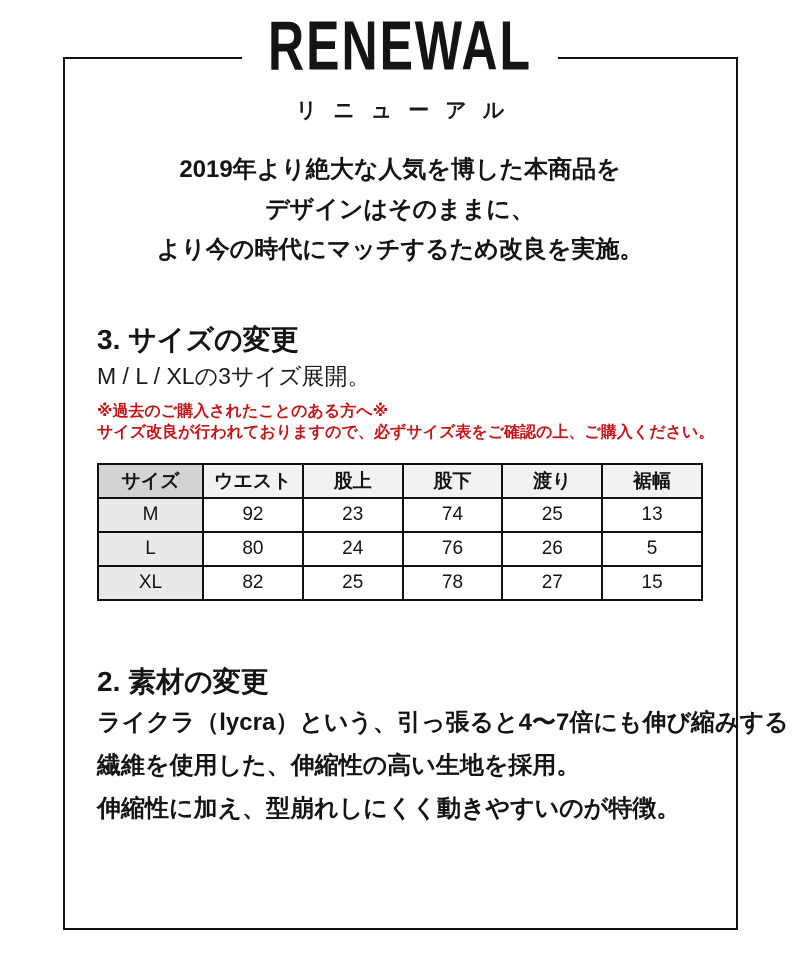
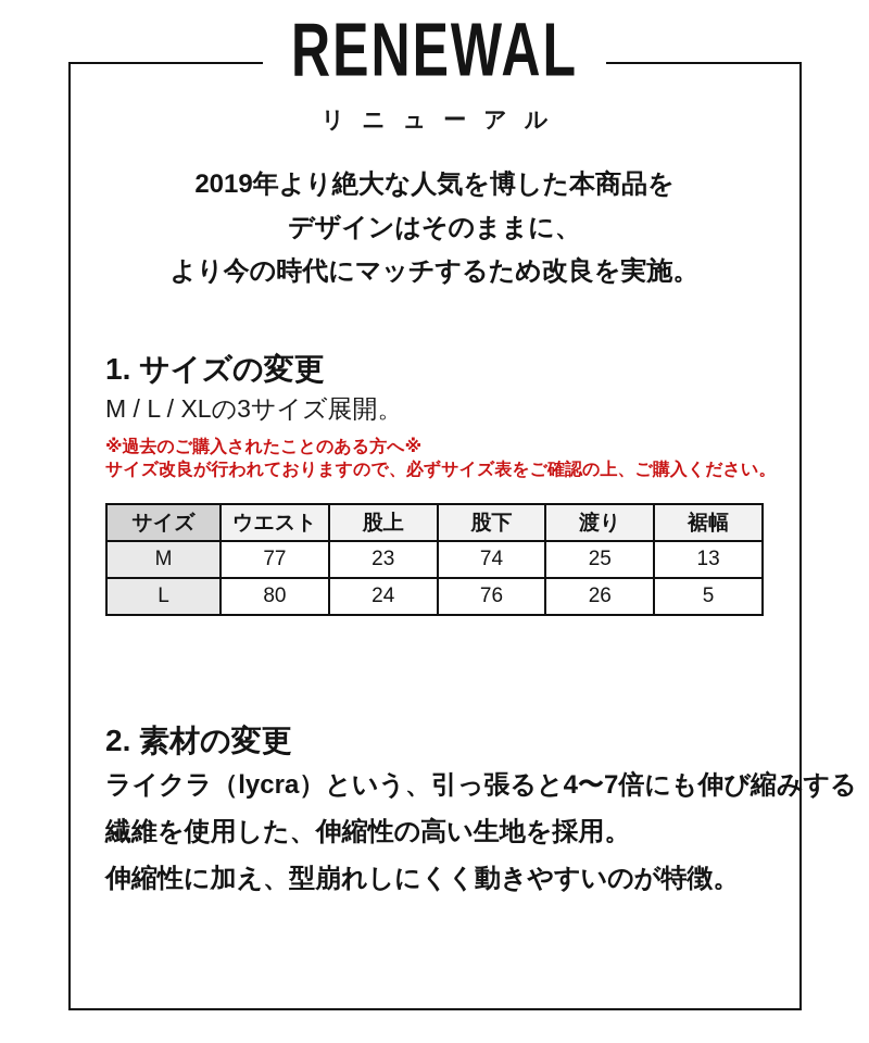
  RENEWAL
  リニューアル
  2019年より絶大な人気を博した本商品を
  デザインはそのままに、
  より今の時代にマッチするため改良を実施。
- 3. サイズの変更
+ 1. サイズの変更
  M / L / XLの3サイズ展開。
  ※過去のご購入されたことのある方へ※
  サイズ改良が行われておりますので、必ずサイズ表をご確認の上、ご購入ください。
  サイズ	ウエスト	股上	股下	渡り	裾幅
- M	92	23	74	25	13
+ M	77	23	74	25	13
  L	80	24	76	26	5
- XL	82	25	78	27	15
  2. 素材の変更
  ライクラ（lycra）という、引っ張ると4〜7倍にも伸び縮みする
  繊維を使用した、伸縮性の高い生地を採用。
  伸縮性に加え、型崩れしにくく動きやすいのが特徴。
